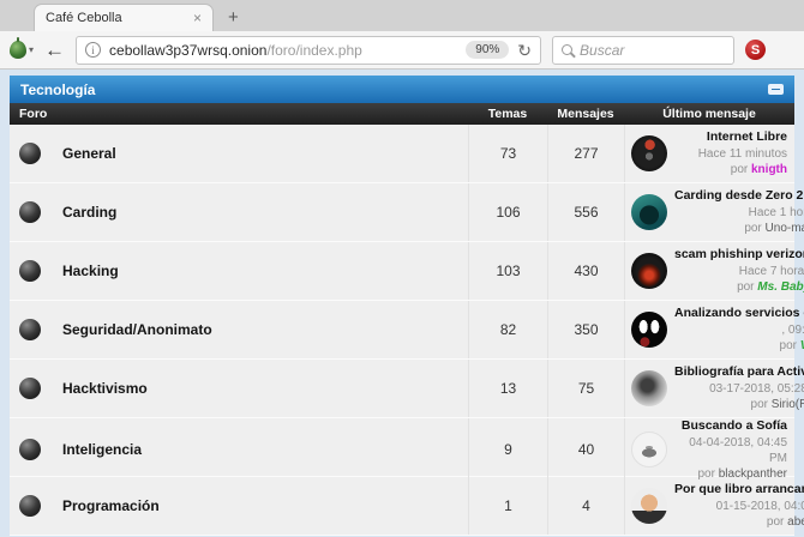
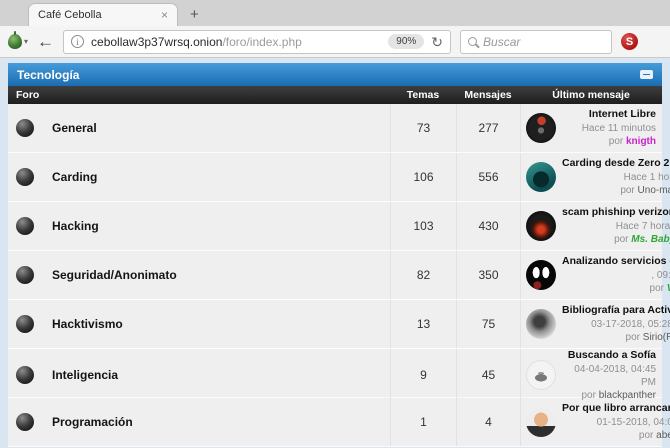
  Café Cebolla
  ×
  +
  ▾
  ←
  i
  cebollaw3p37wrsq.onion/foro/index.php
  90%
  ↻
  Buscar
  S
  Tecnología
  Foro
  Temas
  Mensajes
  Último mensaje
  General
  73
  277
  Internet Libre
  Hace 11 minutos
  por knigth
  Carding
  106
  556
  Carding desde Zero 2
  Hace 1 ho
  por Uno-m
  Hacking
  103
  430
  scam phishinp verizo
  Hace 7 hora
  por Ms. Bab
  Seguridad/Anonimato
  82
  350
  Analizando servicios
  Hacktivismo
  13
  75
  Bibliografía para Acti
  03-17-2018, 05:2
  Inteligencia
  9
- 40
+ 45
  Buscando a Sofía
  04-04-2018, 04:45 PM
  por blackpanther
  Programación
  1
  4
  Por que libro arranca
  01-15-2018, 04:
